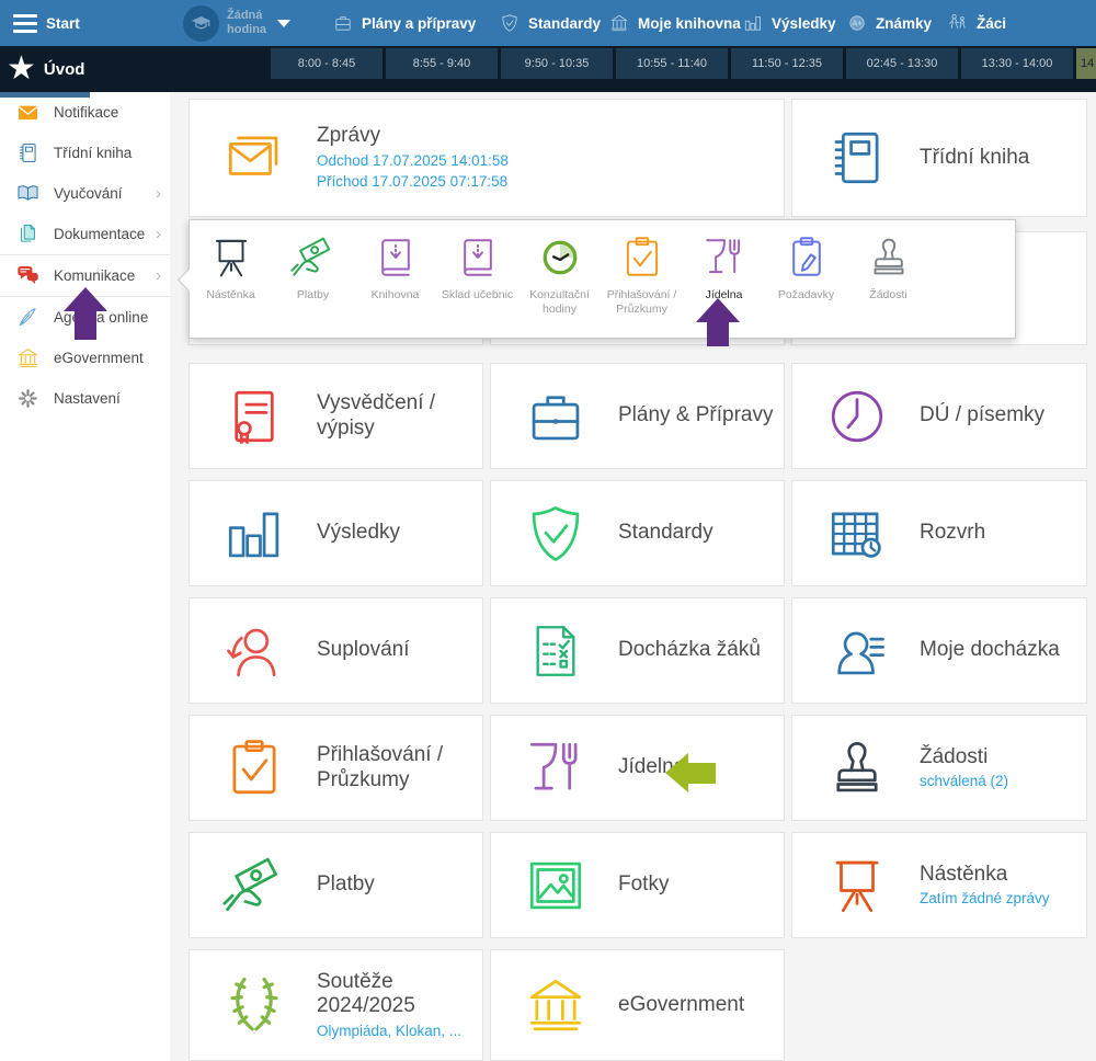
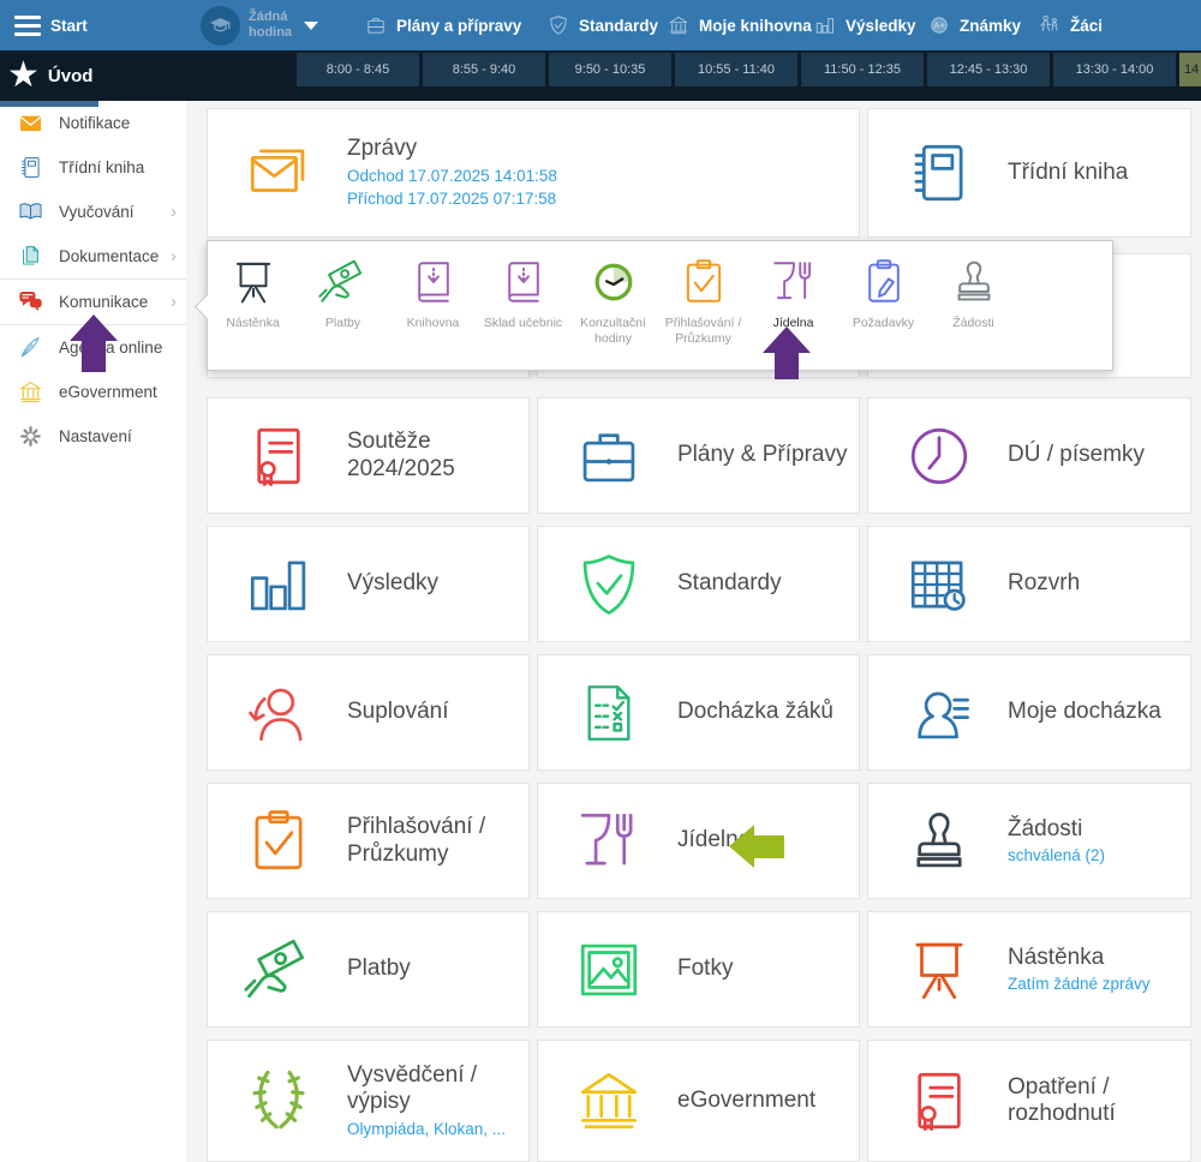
  Start
  Žádná
  hodina
  Plány a přípravy
  Standardy
  Moje knihovna
  Výsledky
  A+
  Známky
  Žáci
  ★
  Úvod
  14
  8:00 - 8:45
  8:55 - 9:40
  9:50 - 10:35
  10:55 - 11:40
  11:50 - 12:35
- 02:45 - 13:30
+ 12:45 - 13:30
  13:30 - 14:00
  Notifikace
  Třídní kniha
  Vyučování
  ›
  Dokumentace
  ›
  Komunikace
  ›
  Aga online
  eGovernment
  Nastavení
  Zprávy
  Odchod 17.07.2025 14:01:58
  Příchod 17.07.2025 07:17:58
  Třídní kniha
- Vysvědčení / výpisy
+ Soutěže 2024/2025
  Plány & Přípravy
  DÚ / písemky
  Výsledky
  Standardy
  Rozvrh
  Suplování
  Docházka žáků
  Moje docházka
  Přihlašování / Průzkumy
  Jídelna
  Žádosti
  schválená (2)
  Platby
  Fotky
  Nástěnka
  Zatím žádné zprávy
- Soutěže 2024/2025
+ Vysvědčení / výpisy
  Olympiáda, Klokan, ...
  eGovernment
+ Opatření / rozhodnutí
  Nástěnka
  Platby
  Knihovna
  Sklad učebnic
  Konzultační hodiny
  Přihlašování / Průzkumy
  Jídelna
  Požadavky
  Žádosti
